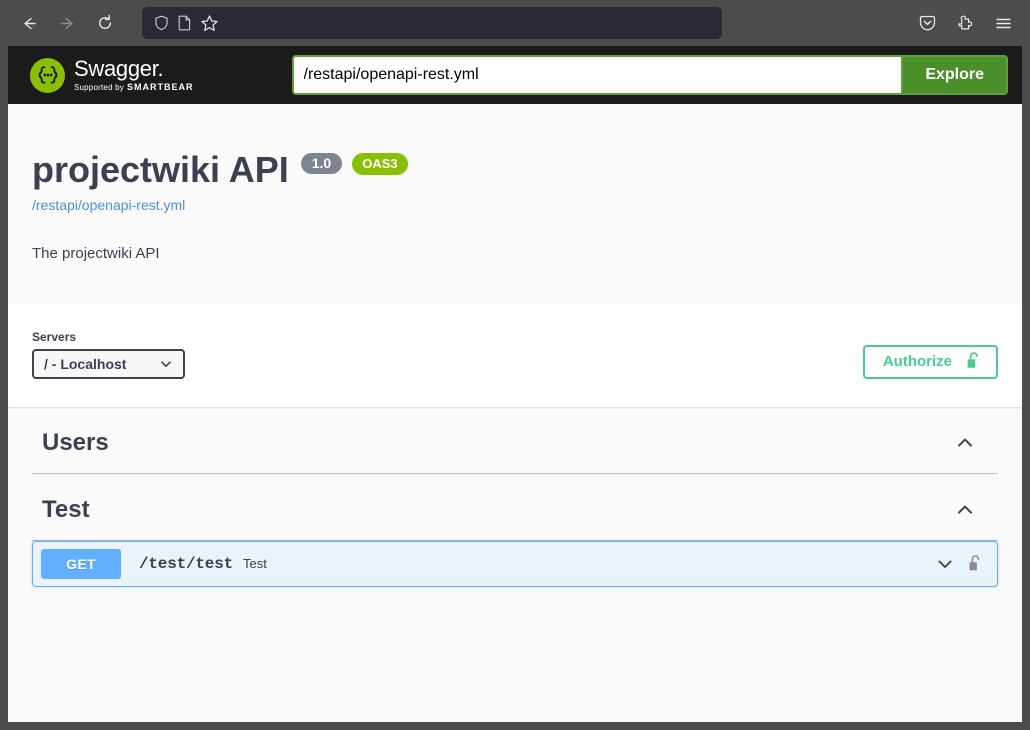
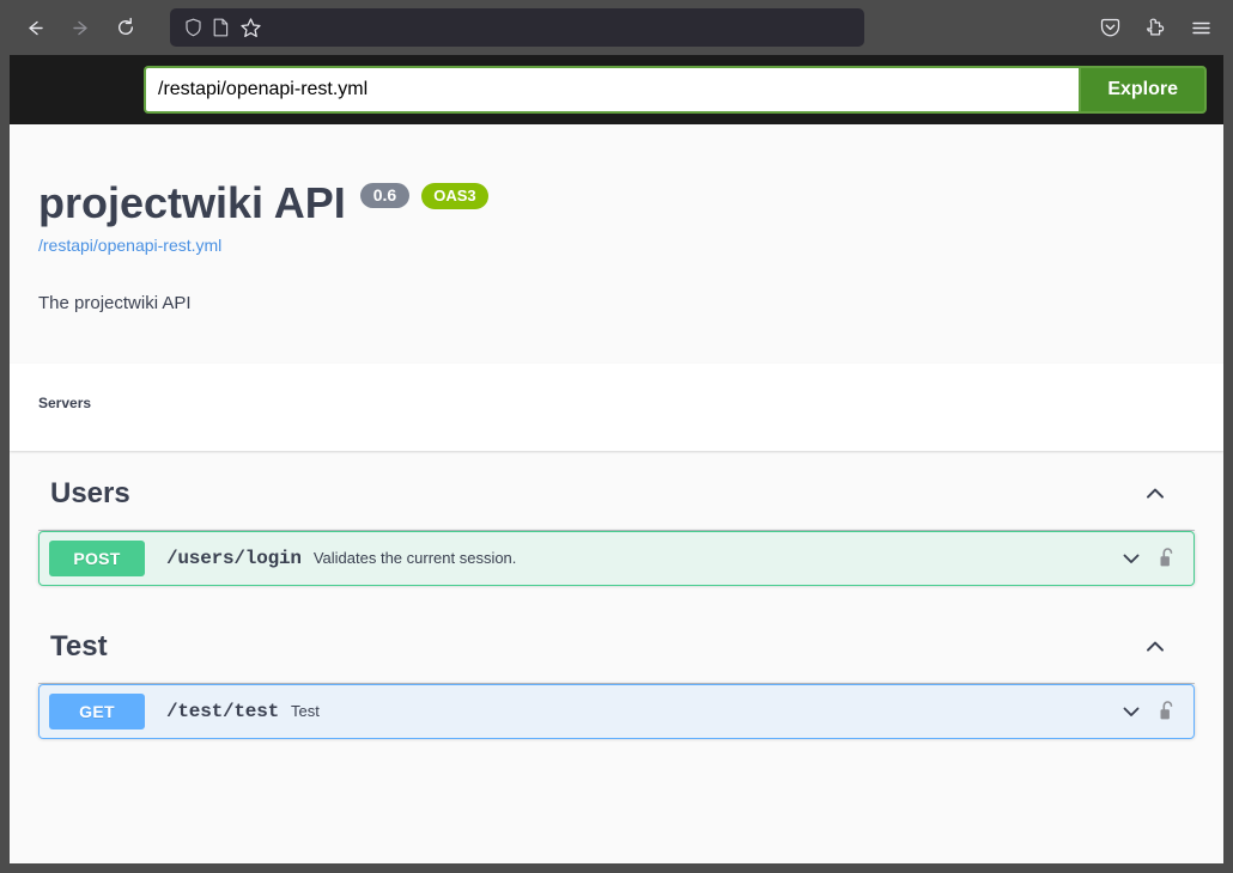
- Swagger.
- Supported by
- SMARTBEAR
  /restapi/openapi-rest.yml
  Explore
  projectwiki API
- 1.0
+ 0.6
  OAS3
  /restapi/openapi-rest.yml
  The projectwiki API
  Servers
- / - Localhost
- Authorize
  Users
+ POST
+ /users/login
+ Validates the current session.
  Test
  GET
  /test/test
  Test
